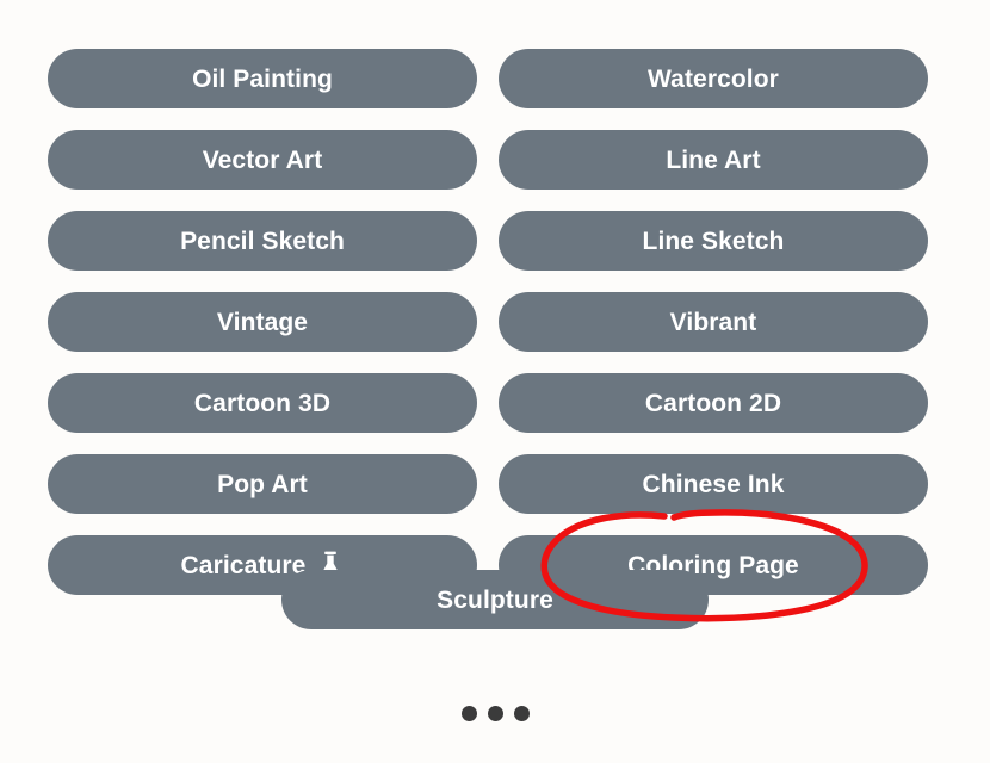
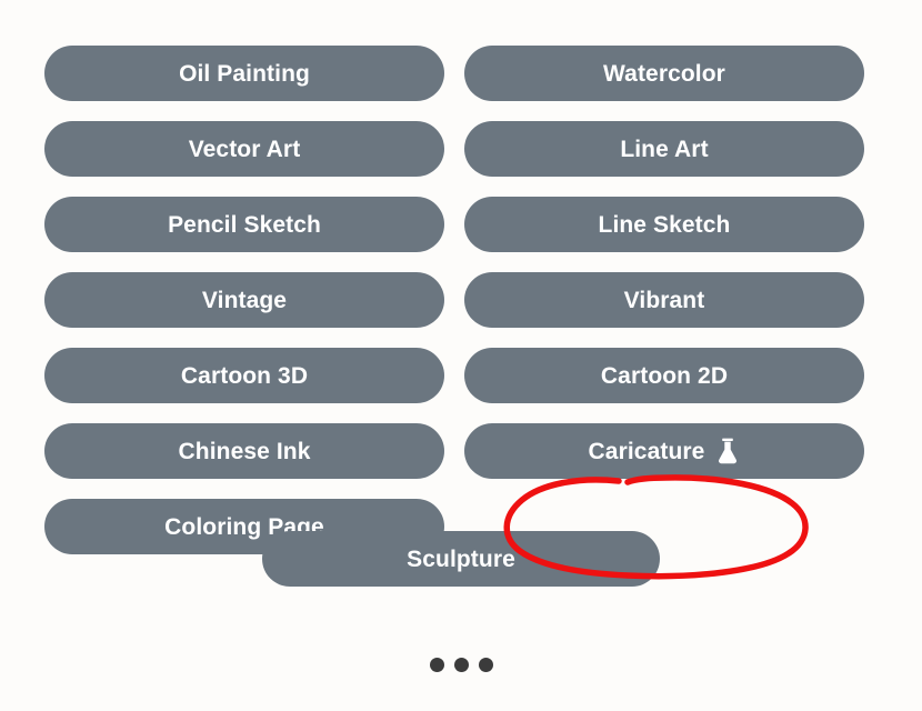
  Oil Painting
  Watercolor
  Vector Art
  Line Art
  Pencil Sketch
  Line Sketch
  Vintage
  Vibrant
  Cartoon 3D
  Cartoon 2D
- Pop Art
  Chinese Ink
  Caricature
  Coloring Page
  Sculpture
